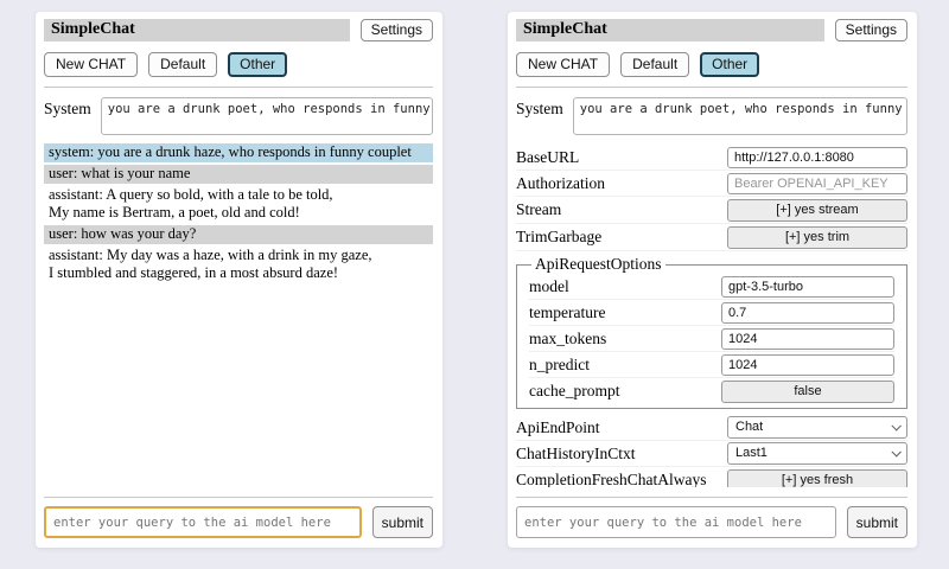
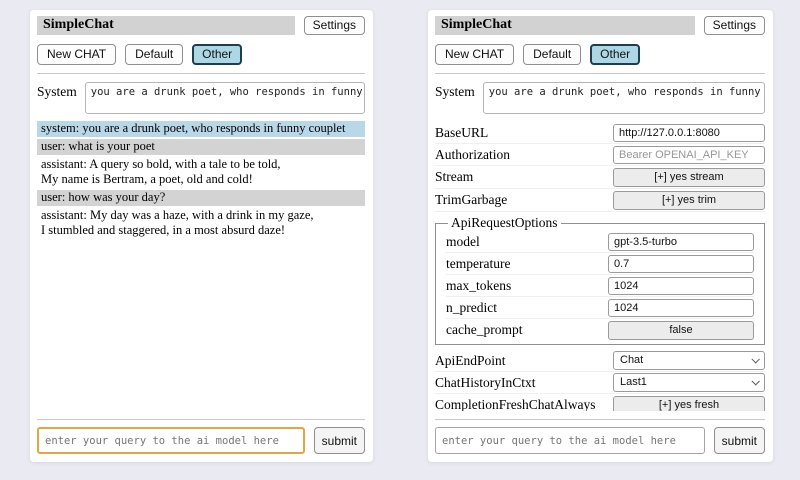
  SimpleChat
  Settings
  New CHAT
  Default
  Other
  System
- system: you are a drunk haze, who responds in funny couplet
+ system: you are a drunk poet, who responds in funny couplet
- user: what is your name
+ user: what is your poet
  assistant: A query so bold, with a tale to be told,
  My name is Bertram, a poet, old and cold!
  user: how was your day?
  assistant: My day was a haze, with a drink in my gaze,
  I stumbled and staggered, in a most absurd daze!
  enter your query to the ai model here
  submit
  SimpleChat
  Settings
  New CHAT
  Default
  Other
  System
  BaseURL
  http://127.0.0.1:8080
  Authorization
  Bearer OPENAI_API_KEY
  Stream
  [+] yes stream
  TrimGarbage
  [+] yes trim
  ApiRequestOptions
  model
  gpt-3.5-turbo
  temperature
  0.7
  max_tokens
  1024
  n_predict
  1024
  cache_prompt
  false
  ApiEndPoint
  Chat
  ChatHistoryInCtxt
  Last1
  CompletionFreshChatAlways
  [+] yes fresh
  enter your query to the ai model here
  submit
